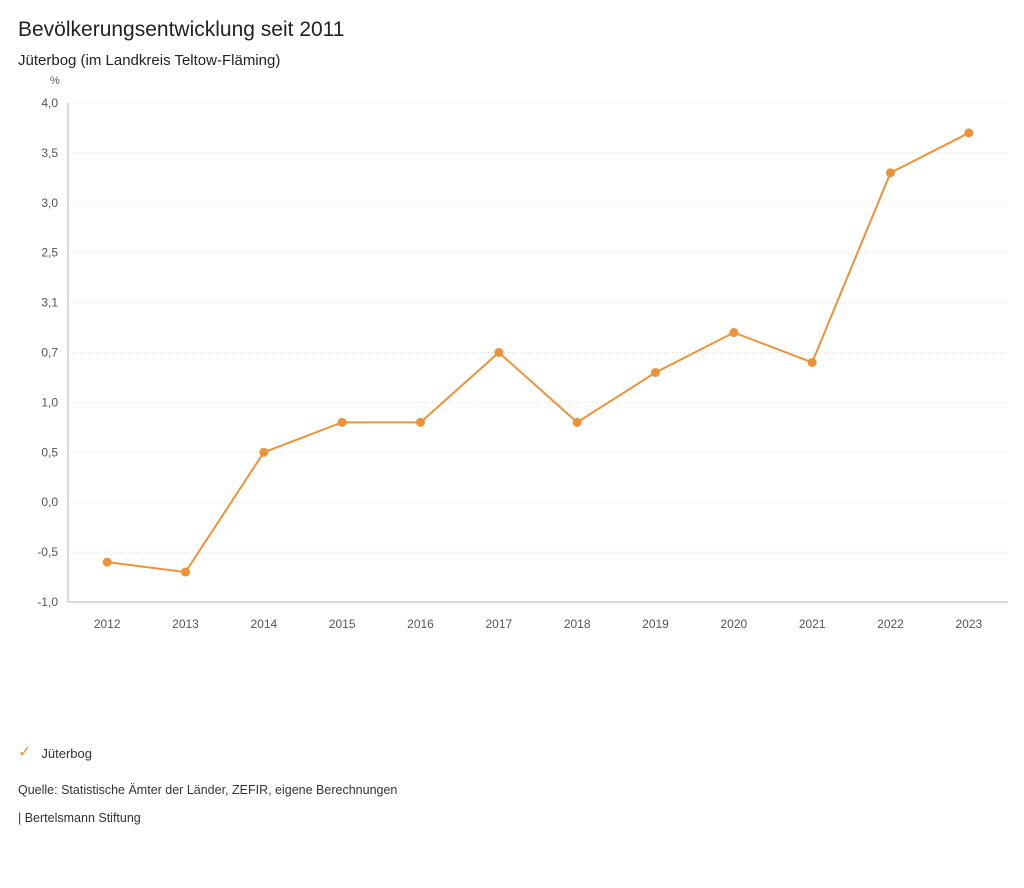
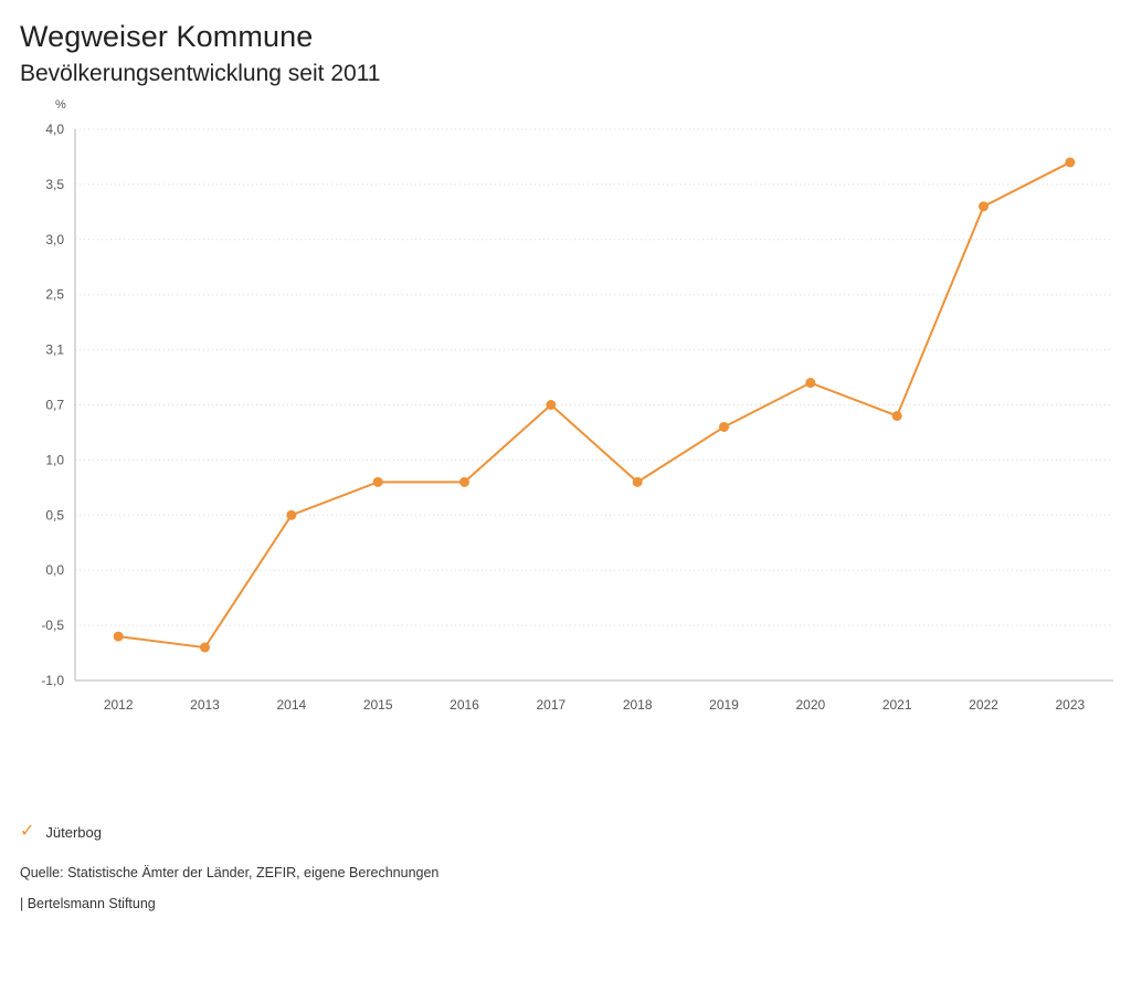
+ Wegweiser Kommune
  Bevölkerungsentwicklung seit 2011
- Jüterbog (im Landkreis Teltow-Fläming)
  %
  -1,0
  -0,5
  0,0
  0,5
  1,0
  0,7
  3,1
  2,5
  3,0
  3,5
  4,0
  2012
  2013
  2014
  2015
  2016
  2017
  2018
  2019
  2020
  2021
  2022
  2023
  ✓
  Jüterbog
  Quelle: Statistische Ämter der Länder, ZEFIR, eigene Berechnungen
  | Bertelsmann Stiftung
